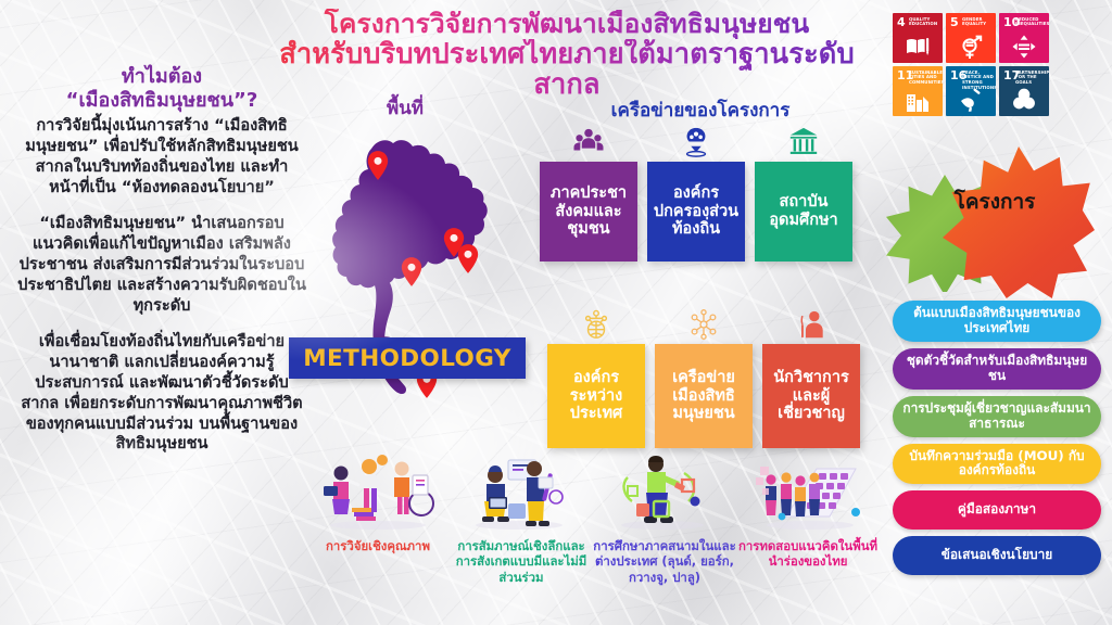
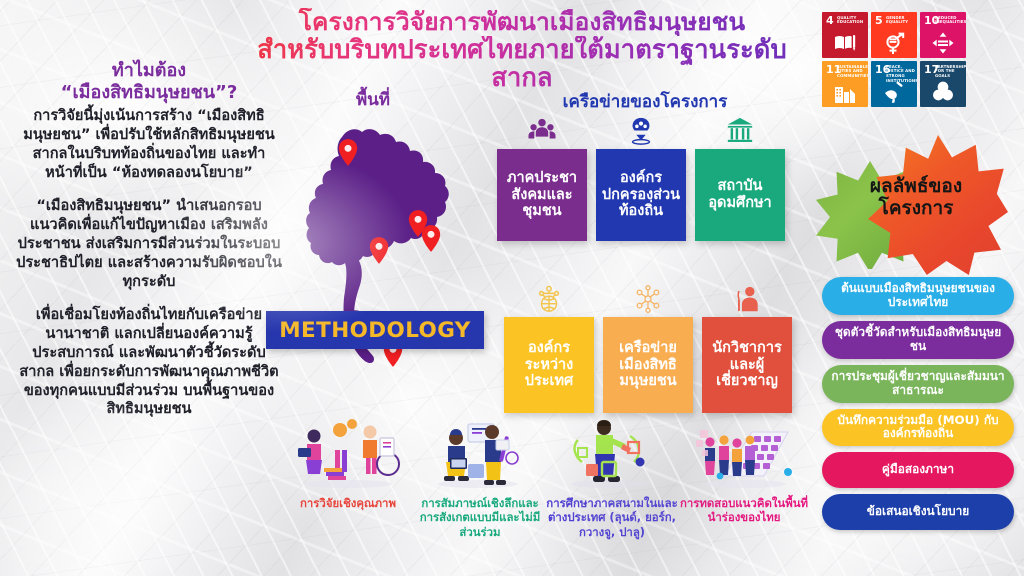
+ ผลลัพธ์ของ
  โครงการ
